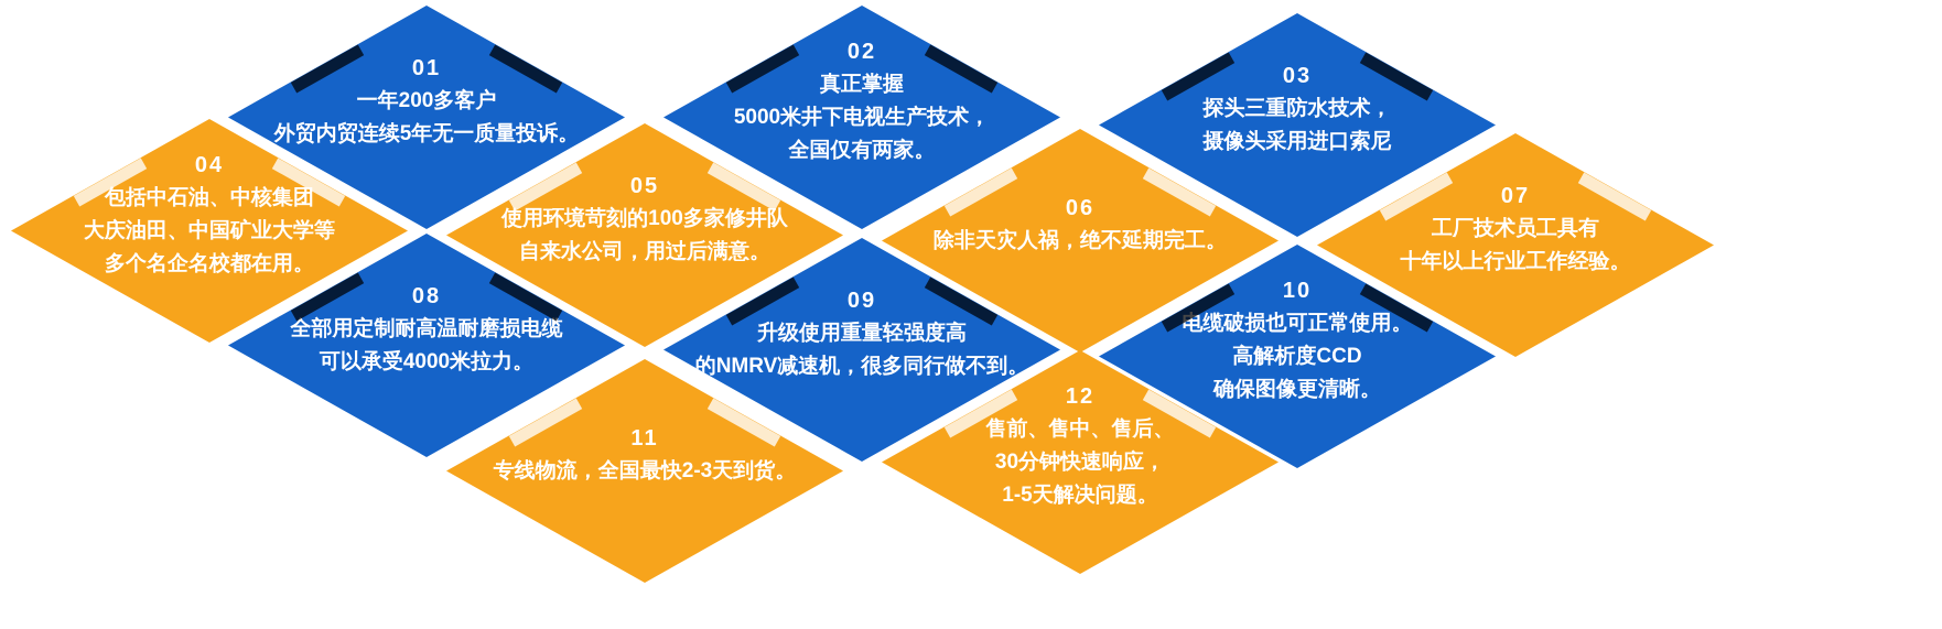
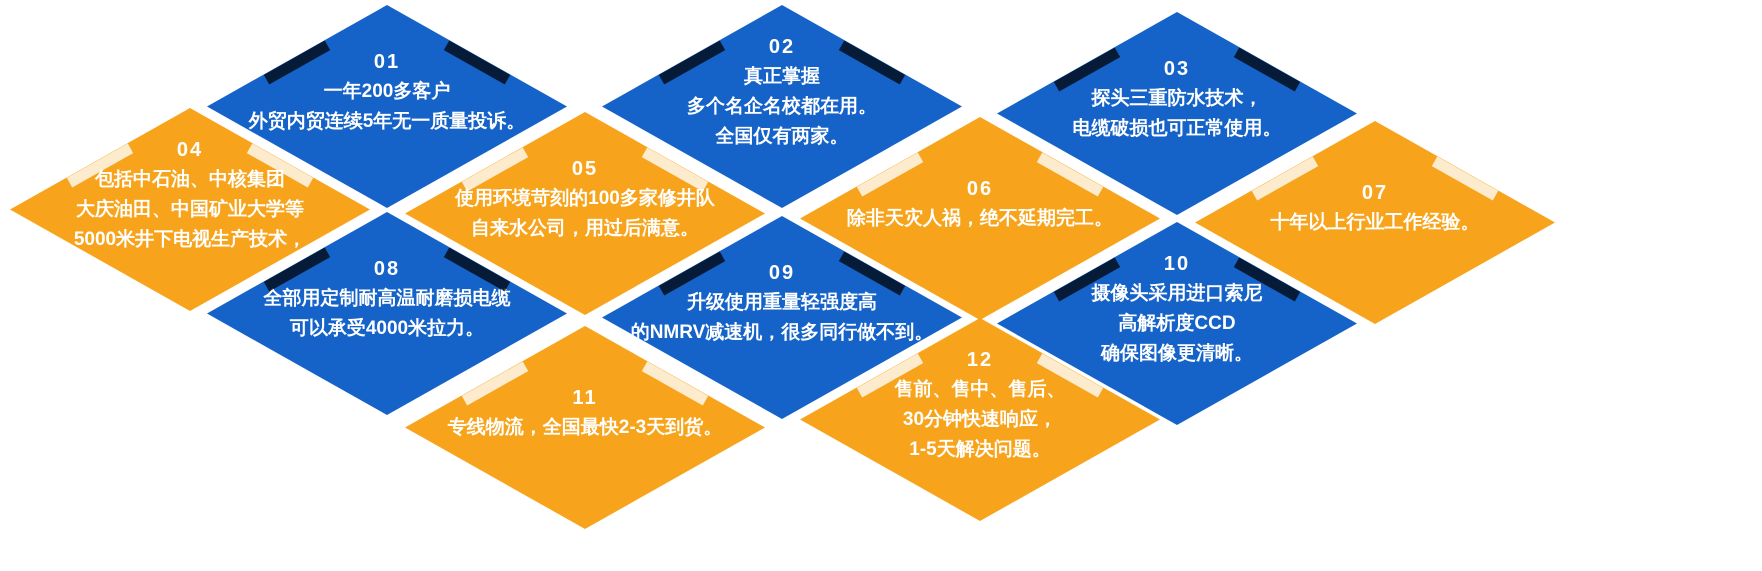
  01
  一年200多客户
  外贸内贸连续5年无一质量投诉。
  02
  真正掌握
- 5000米井下电视生产技术，
+ 多个名企名校都在用。
  全国仅有两家。
  03
  探头三重防水技术，
- 摄像头采用进口索尼
+ 电缆破损也可正常使用。
  04
  包括中石油、中核集团
  大庆油田、中国矿业大学等
- 多个名企名校都在用。
+ 5000米井下电视生产技术，
  05
  使用环境苛刻的100多家修井队
  自来水公司，用过后满意。
  06
  除非天灾人祸，绝不延期完工。
  07
- 工厂技术员工具有
  十年以上行业工作经验。
  08
  全部用定制耐高温耐磨损电缆
  可以承受4000米拉力。
  09
  升级使用重量轻强度高
  的NMRV减速机，很多同行做不到。
  10
- 电缆破损也可正常使用。
+ 摄像头采用进口索尼
  高解析度CCD
  确保图像更清晰。
  11
  专线物流，全国最快2-3天到货。
  12
  售前、售中、售后、
  30分钟快速响应，
  1-5天解决问题。
